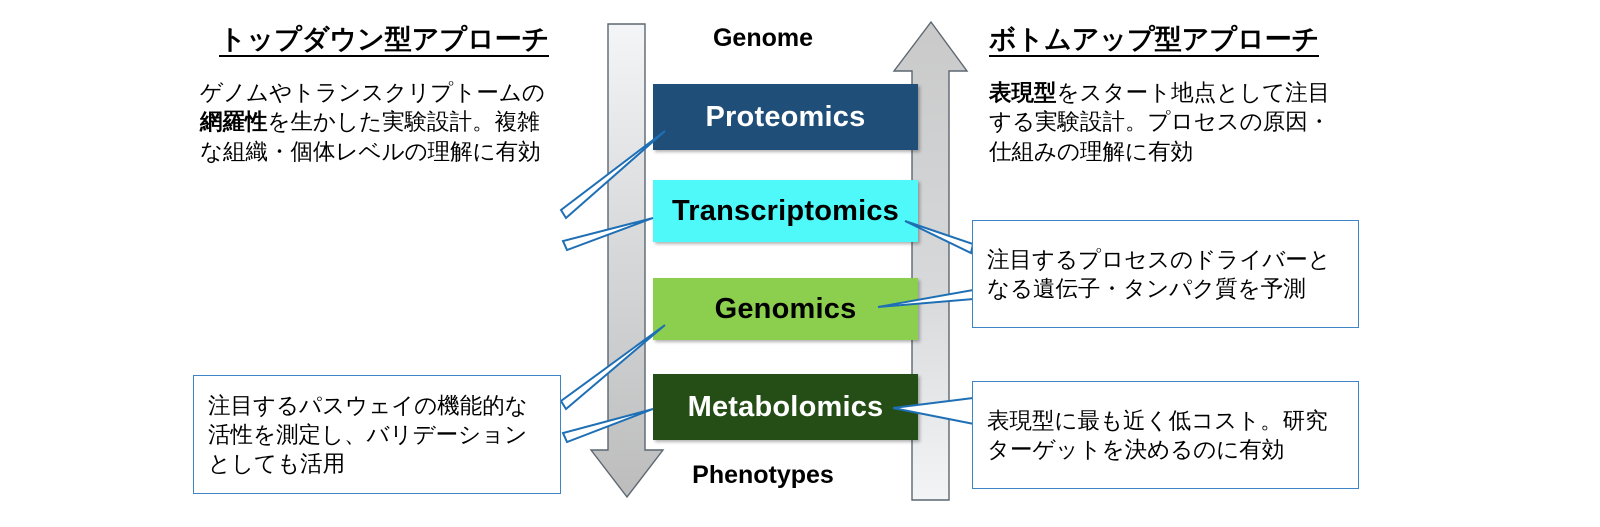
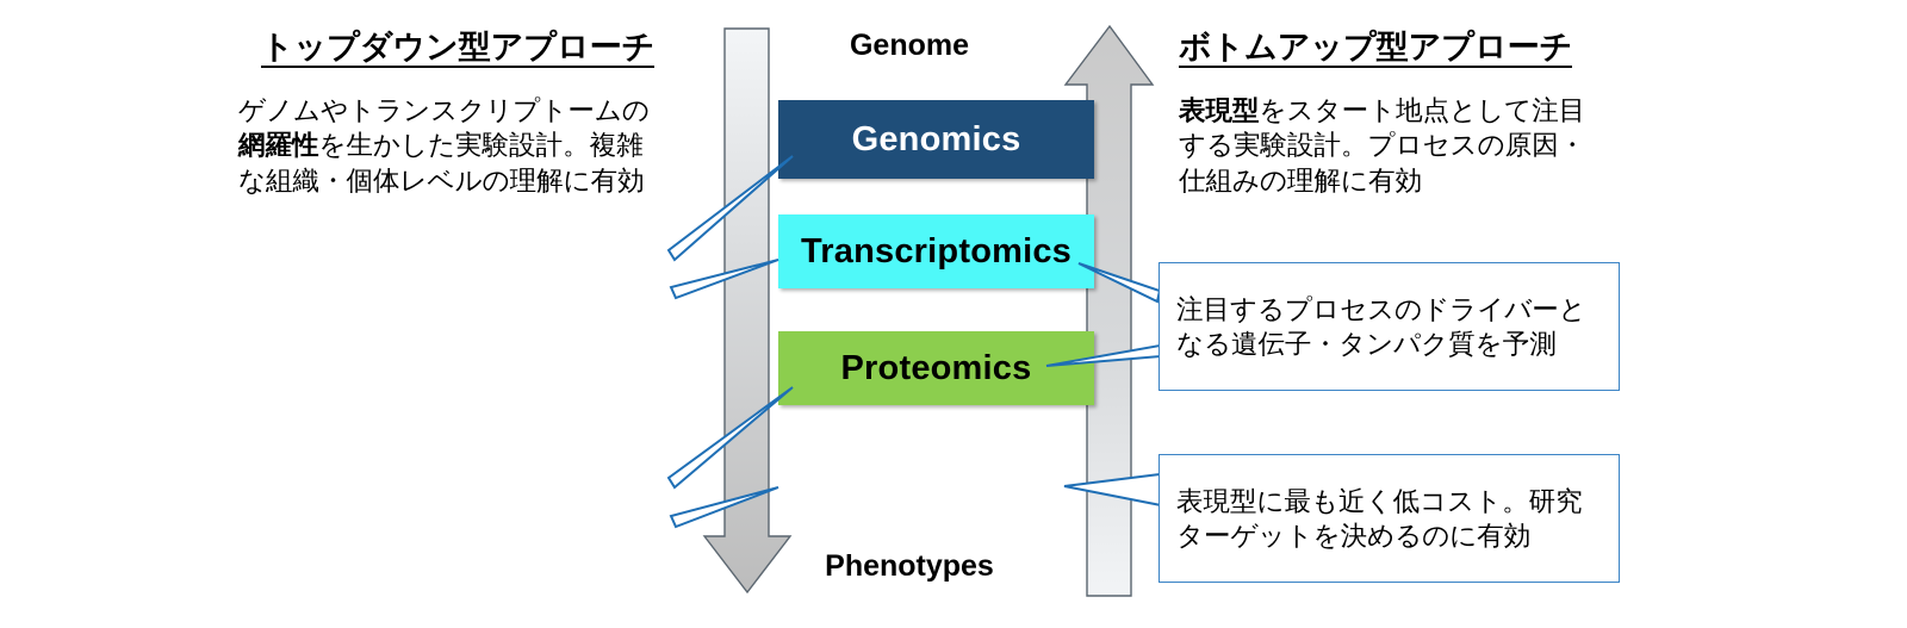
  Genome
  Phenotypes
- Proteomics
+ Genomics
  Transcriptomics
- Genomics
+ Proteomics
- Metabolomics
  トップダウン型アプローチ
  ゲノムやトランスクリプトームの
  網羅性を生かした実験設計。複雑
  な組織・個体レベルの理解に有効
  ボトムアップ型アプローチ
  表現型をスタート地点として注目
  する実験設計。プロセスの原因・
  仕組みの理解に有効
- 注目するパスウェイの機能的な
- 活性を測定し、バリデーション
- としても活用
  注目するプロセスのドライバーと
  なる遺伝子・タンパク質を予測
  表現型に最も近く低コスト。研究
  ターゲットを決めるのに有効
